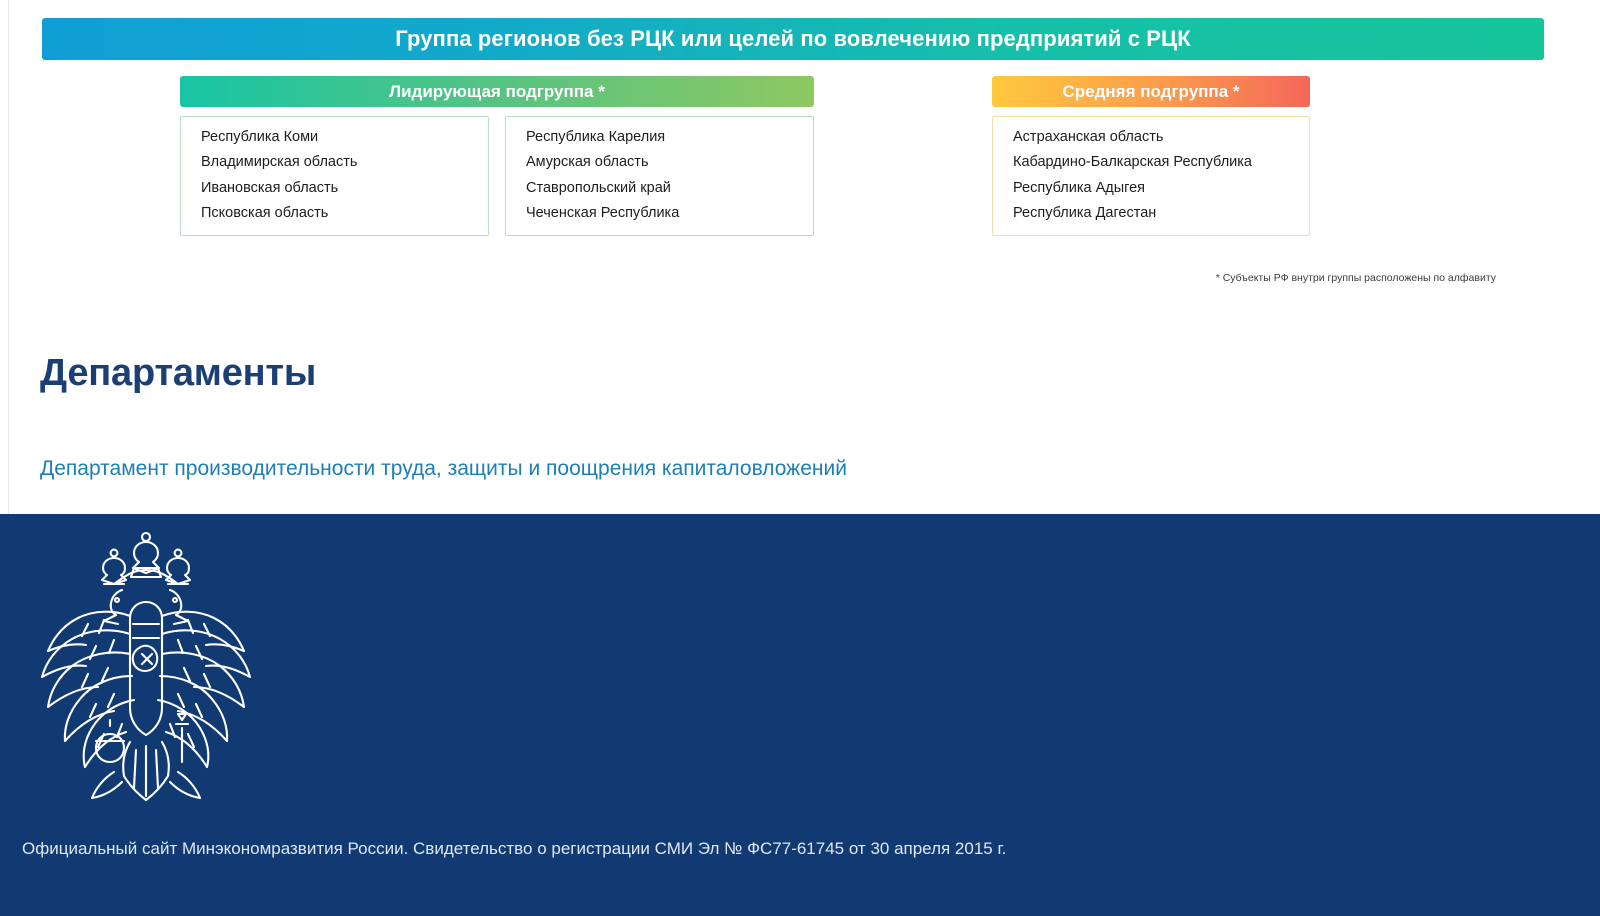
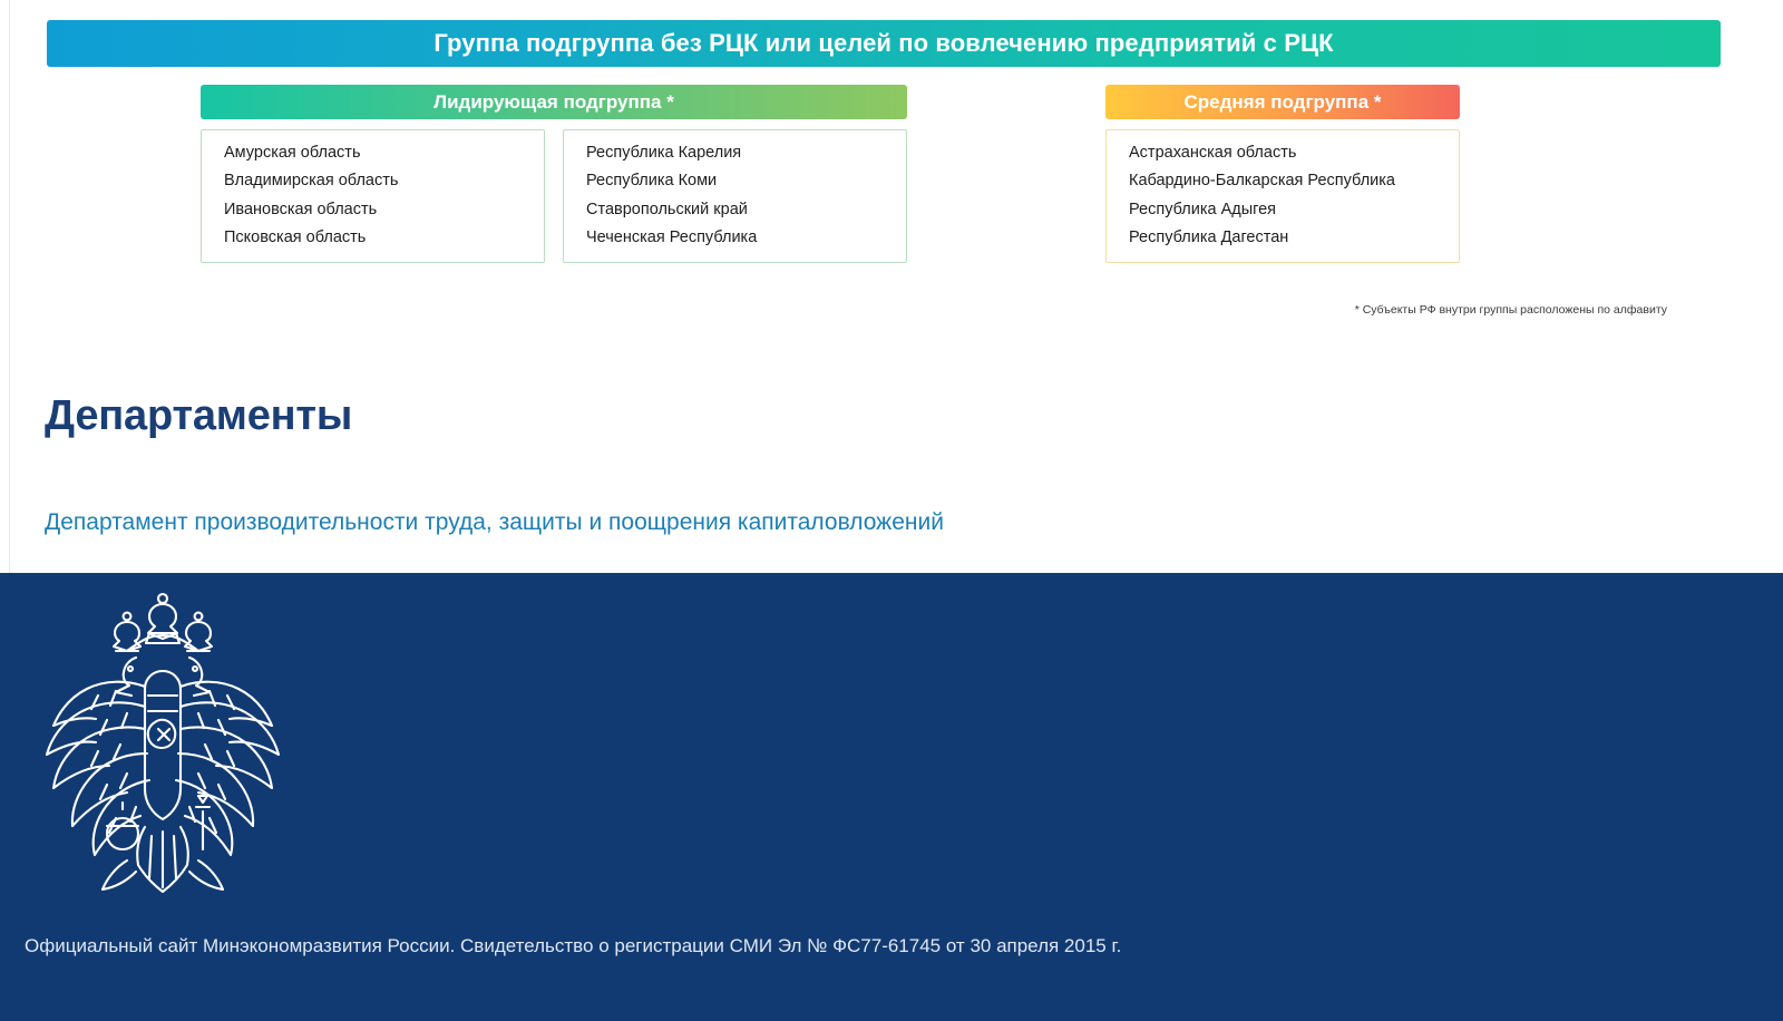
- Группа регионов без РЦК или целей по вовлечению предприятий с РЦК
+ Группа подгруппа без РЦК или целей по вовлечению предприятий с РЦК
  Лидирующая подгруппа *
- Республика Коми
+ Амурская область
  Владимирская область
  Ивановская область
  Псковская область
  Республика Карелия
- Амурская область
+ Республика Коми
  Ставропольский край
  Чеченская Республика
  Средняя подгруппа *
  Астраханская область
  Кабардино-Балкарская Республика
  Республика Адыгея
  Республика Дагестан
  * Субъекты РФ внутри группы расположены по алфавиту
  Департаменты
  Департамент производительности труда, защиты и поощрения капиталовложений
  Официальный сайт Минэкономразвития России. Свидетельство о регистрации СМИ Эл № ФС77-61745 от 30 апреля 2015 г.
